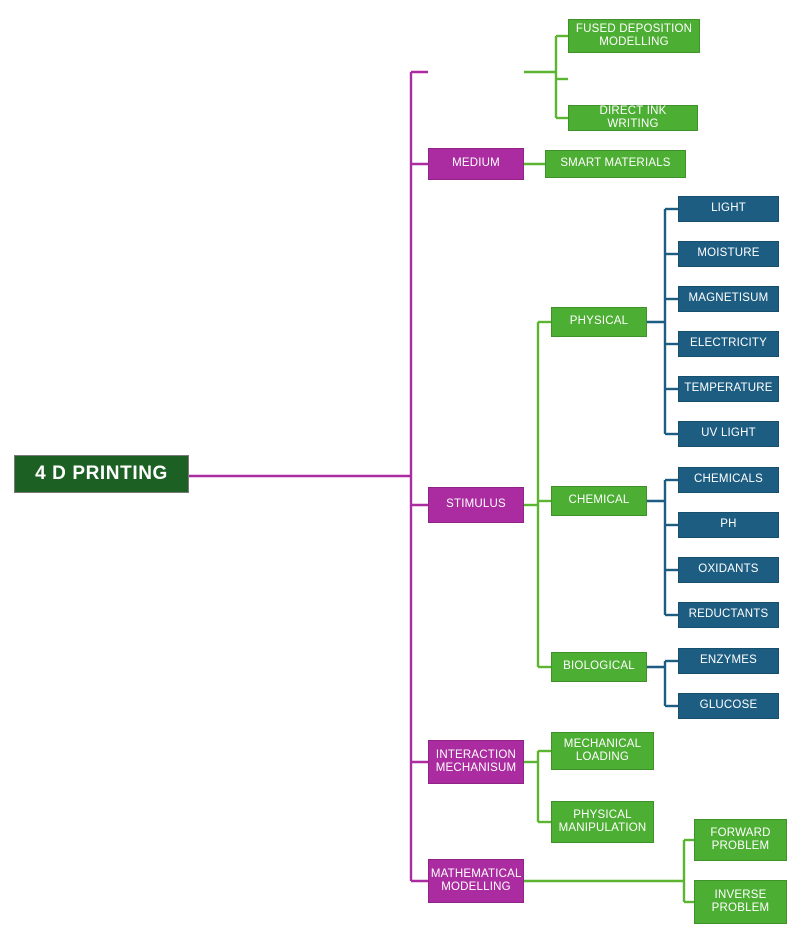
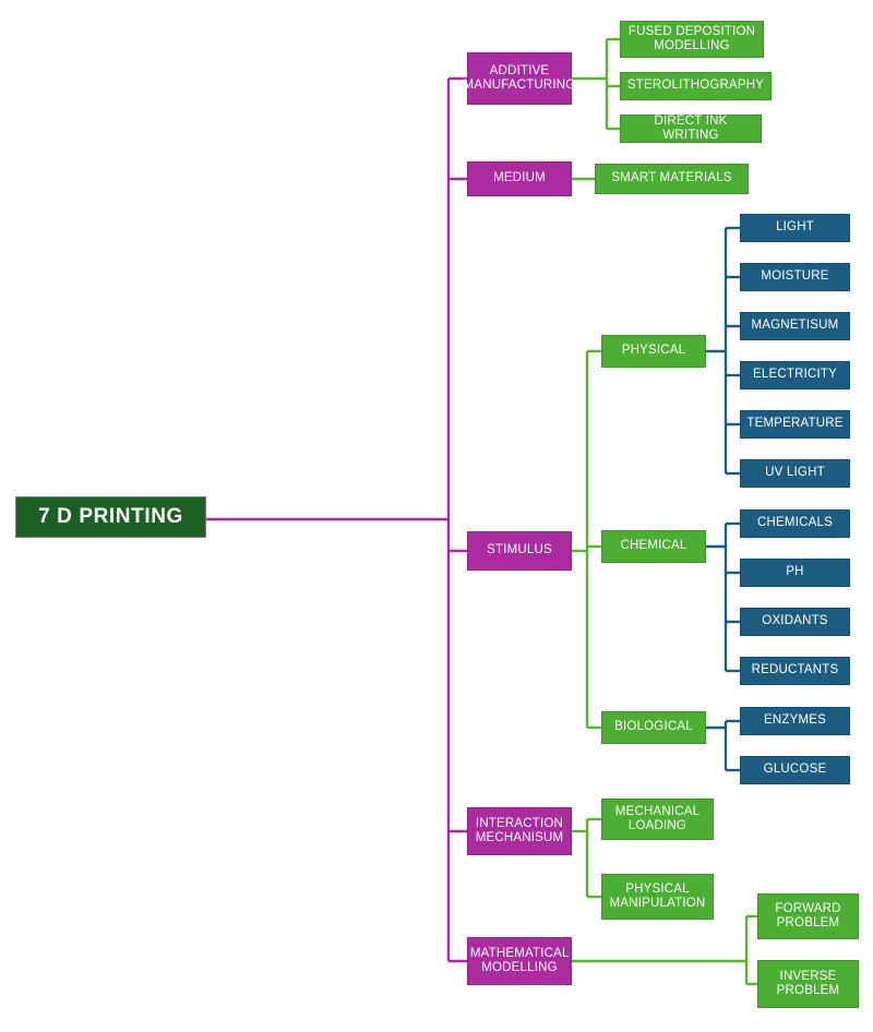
- 4 D PRINTING
+ 7 D PRINTING
+ ADDITIVE MANUFACTURING
  FUSED DEPOSITION MODELLING
+ STEROLITHOGRAPHY
  DIRECT INK WRITING
  MEDIUM
  SMART MATERIALS
  STIMULUS
  PHYSICAL
  LIGHT
  MOISTURE
  MAGNETISUM
  ELECTRICITY
  TEMPERATURE
  UV LIGHT
  CHEMICAL
  CHEMICALS
  PH
  OXIDANTS
  REDUCTANTS
  BIOLOGICAL
  ENZYMES
  GLUCOSE
  INTERACTION MECHANISUM
  MECHANICAL LOADING
  PHYSICAL MANIPULATION
  MATHEMATICAL MODELLING
  FORWARD PROBLEM
  INVERSE PROBLEM
